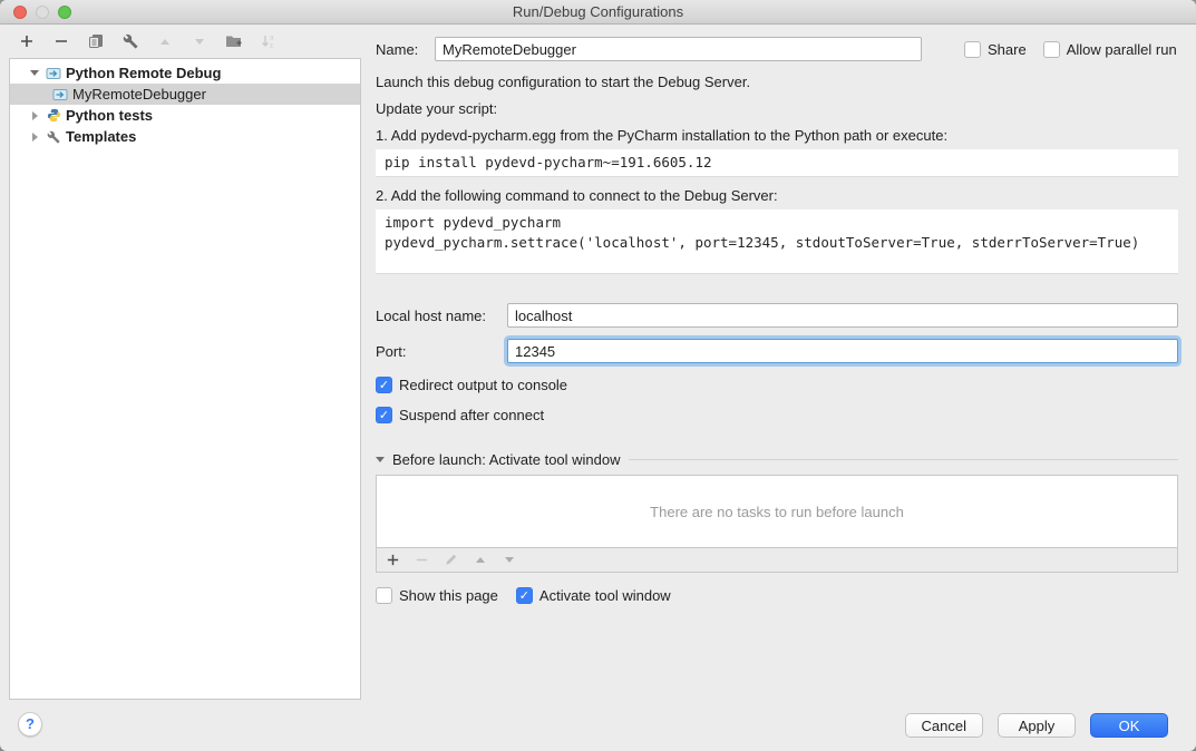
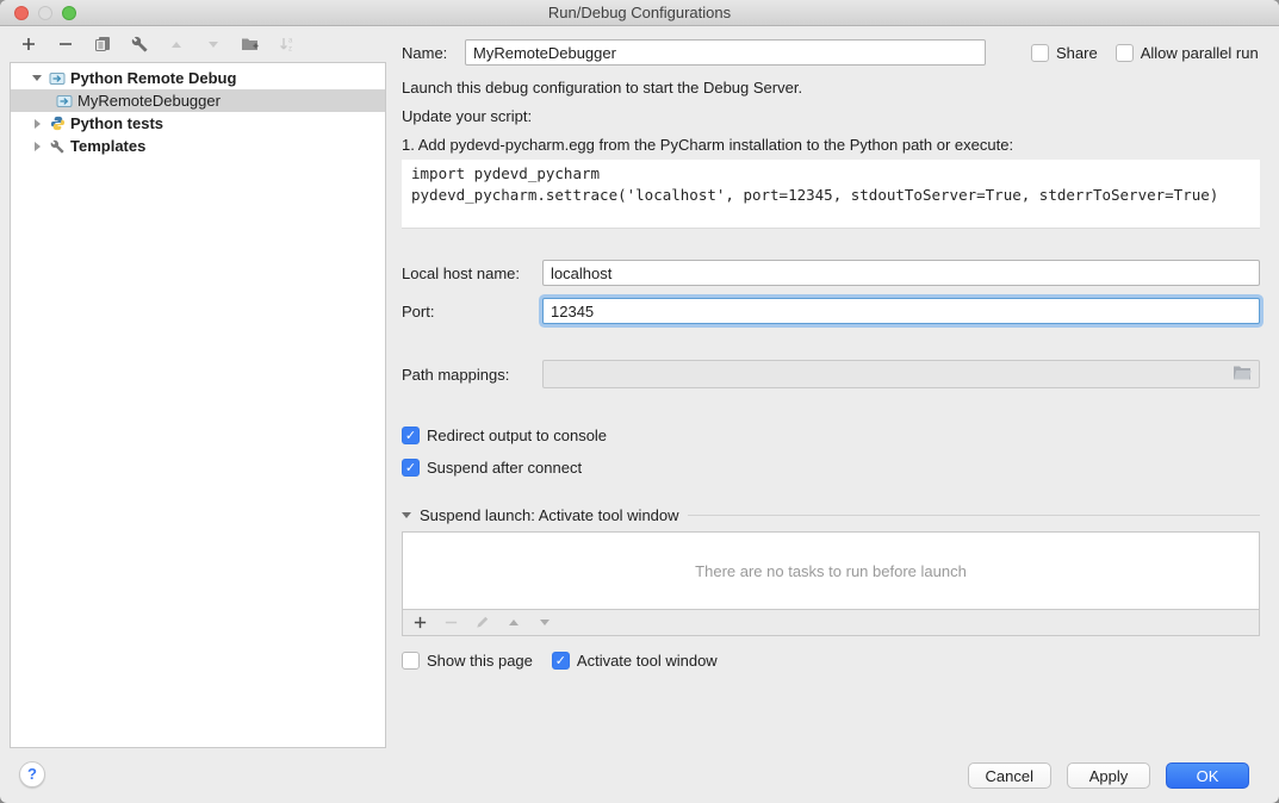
  Run/Debug Configurations
  Python Remote Debug
  MyRemoteDebugger
  Python tests
  Templates
  ?
  Name:
  MyRemoteDebugger
  Share
  Allow parallel run
  Launch this debug configuration to start the Debug Server.
  Update your script:
  1. Add pydevd-pycharm.egg from the PyCharm installation to the Python path or execute:
- pip install pydevd-pycharm~=191.6605.12
- 2. Add the following command to connect to the Debug Server:
  import pydevd_pycharm
  pydevd_pycharm.settrace('localhost', port=12345, stdoutToServer=True, stderrToServer=True)
  Local host name:
  localhost
  Port:
  12345
+ Path mappings:
  Redirect output to console
  Suspend after connect
- Before launch: Activate tool window
+ Suspend launch: Activate tool window
  There are no tasks to run before launch
  Show this page
  Activate tool window
  Cancel
  Apply
  OK
